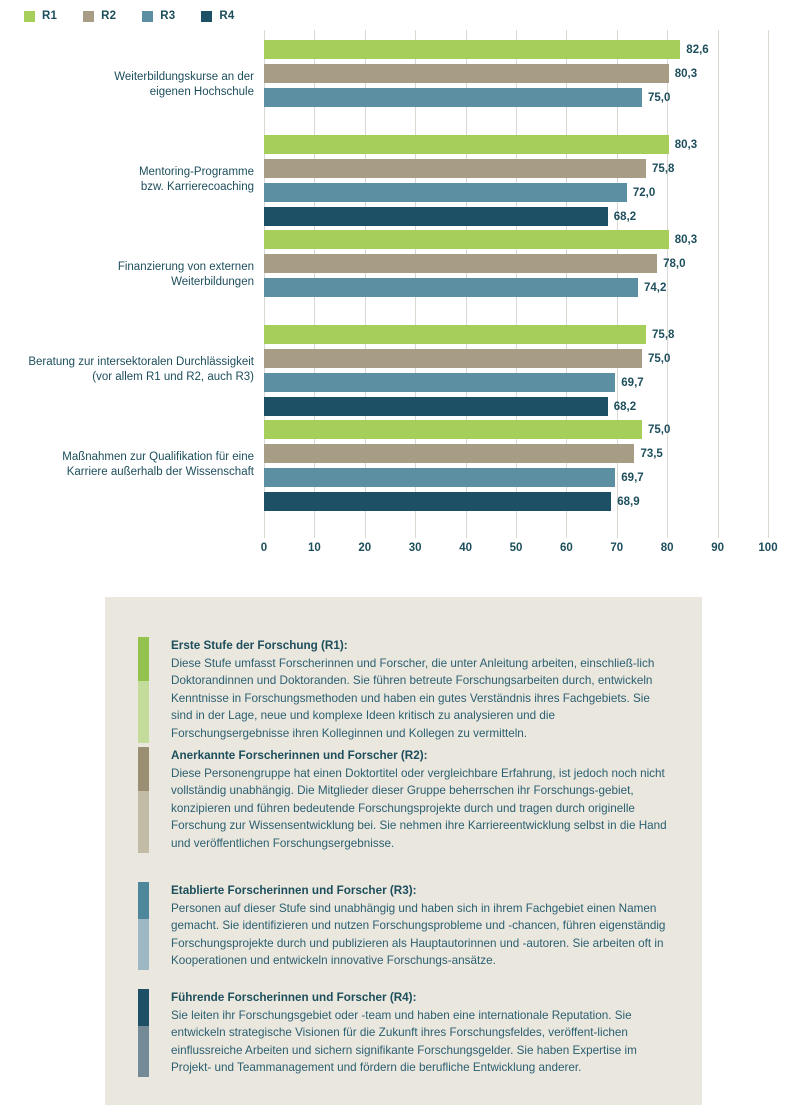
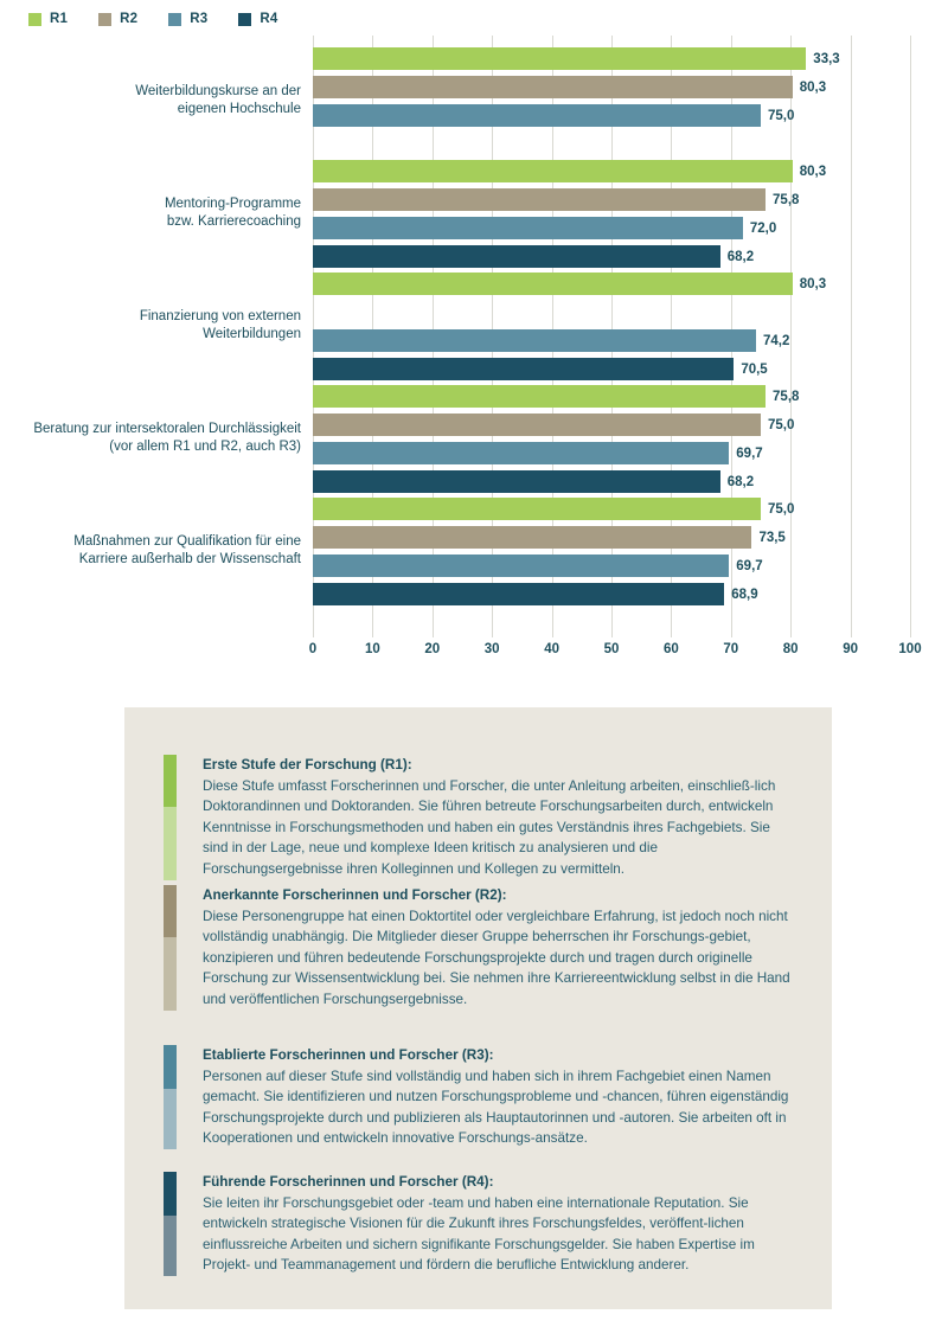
  R1
  R2
  R3
  R4
- 82,6
+ 33,3
  80,3
  75,0
  80,3
  75,8
  72,0
  68,2
  80,3
- 78,0
  74,2
+ 70,5
  75,8
  75,0
  69,7
  68,2
  75,0
  73,5
  69,7
  68,9
  0
  10
  20
  30
  40
  50
  60
  70
  80
  90
  100
  Weiterbildungskurse an der
  eigenen Hochschule
  Mentoring-Programme
  bzw. Karrierecoaching
  Finanzierung von externen
  Weiterbildungen
  Beratung zur intersektoralen Durchlässigkeit
  (vor allem R1 und R2, auch R3)
  Maßnahmen zur Qualifikation für eine
  Karriere außerhalb der Wissenschaft
  Erste Stufe der Forschung (R1):
  Diese Stufe umfasst Forscherinnen und Forscher, die unter Anleitung arbeiten, einschließ-lich Doktorandinnen und Doktoranden. Sie führen betreute Forschungsarbeiten durch, entwickeln Kenntnisse in Forschungsmethoden und haben ein gutes Verständnis ihres Fachgebiets. Sie sind in der Lage, neue und komplexe Ideen kritisch zu analysieren und die Forschungsergebnisse ihren Kolleginnen und Kollegen zu vermitteln.
  Anerkannte Forscherinnen und Forscher (R2):
  Diese Personengruppe hat einen Doktortitel oder vergleichbare Erfahrung, ist jedoch noch nicht vollständig unabhängig. Die Mitglieder dieser Gruppe beherrschen ihr Forschungs-gebiet, konzipieren und führen bedeutende Forschungsprojekte durch und tragen durch originelle Forschung zur Wissensentwicklung bei. Sie nehmen ihre Karriereentwicklung selbst in die Hand und veröffentlichen Forschungsergebnisse.
  Etablierte Forscherinnen und Forscher (R3):
- Personen auf dieser Stufe sind unabhängig und haben sich in ihrem Fachgebiet einen Namen gemacht. Sie identifizieren und nutzen Forschungsprobleme und -chancen, führen eigenständig Forschungsprojekte durch und publizieren als Hauptautorinnen und -autoren. Sie arbeiten oft in Kooperationen und entwickeln innovative Forschungs-ansätze.
+ Personen auf dieser Stufe sind vollständig und haben sich in ihrem Fachgebiet einen Namen gemacht. Sie identifizieren und nutzen Forschungsprobleme und -chancen, führen eigenständig Forschungsprojekte durch und publizieren als Hauptautorinnen und -autoren. Sie arbeiten oft in Kooperationen und entwickeln innovative Forschungs-ansätze.
  Führende Forscherinnen und Forscher (R4):
  Sie leiten ihr Forschungsgebiet oder -team und haben eine internationale Reputation. Sie entwickeln strategische Visionen für die Zukunft ihres Forschungsfeldes, veröffent-lichen einflussreiche Arbeiten und sichern signifikante Forschungsgelder. Sie haben Expertise im Projekt- und Teammanagement und fördern die berufliche Entwicklung anderer.
